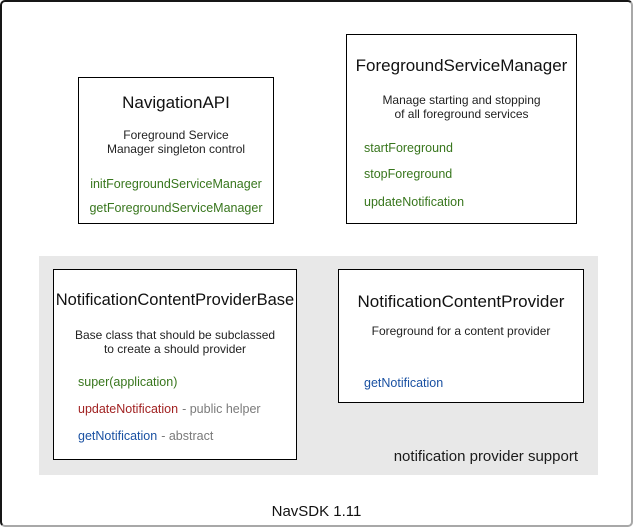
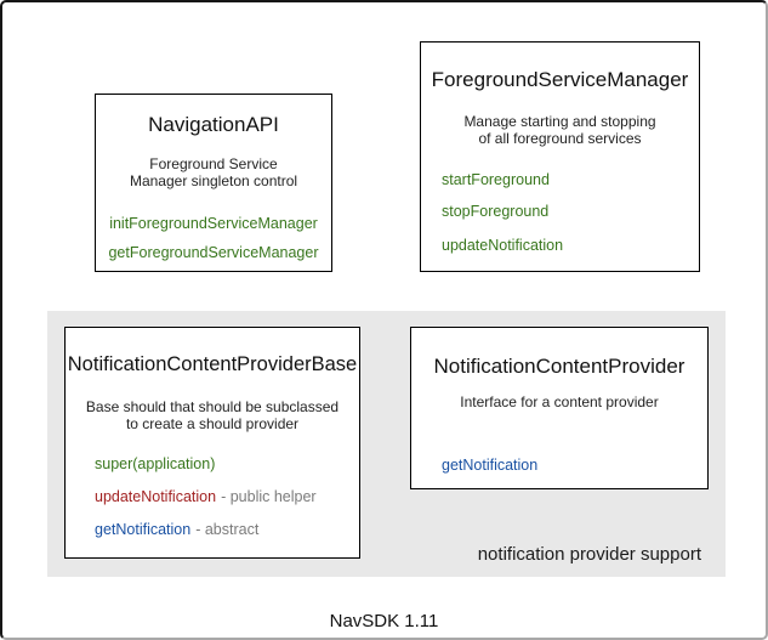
  NavigationAPI
  Foreground Service
  Manager singleton control
  initForegroundServiceManager
  getForegroundServiceManager
  ForegroundServiceManager
  Manage starting and stopping
  of all foreground services
  startForeground
  stopForeground
  updateNotification
  notification provider support
  NotificationContentProviderBase
- Base class that should be subclassed
+ Base should that should be subclassed
  to create a should provider
  super(application)
  updateNotification - public helper
  getNotification - abstract
  NotificationContentProvider
- Foreground for a content provider
+ Interface for a content provider
  getNotification
  NavSDK 1.11
